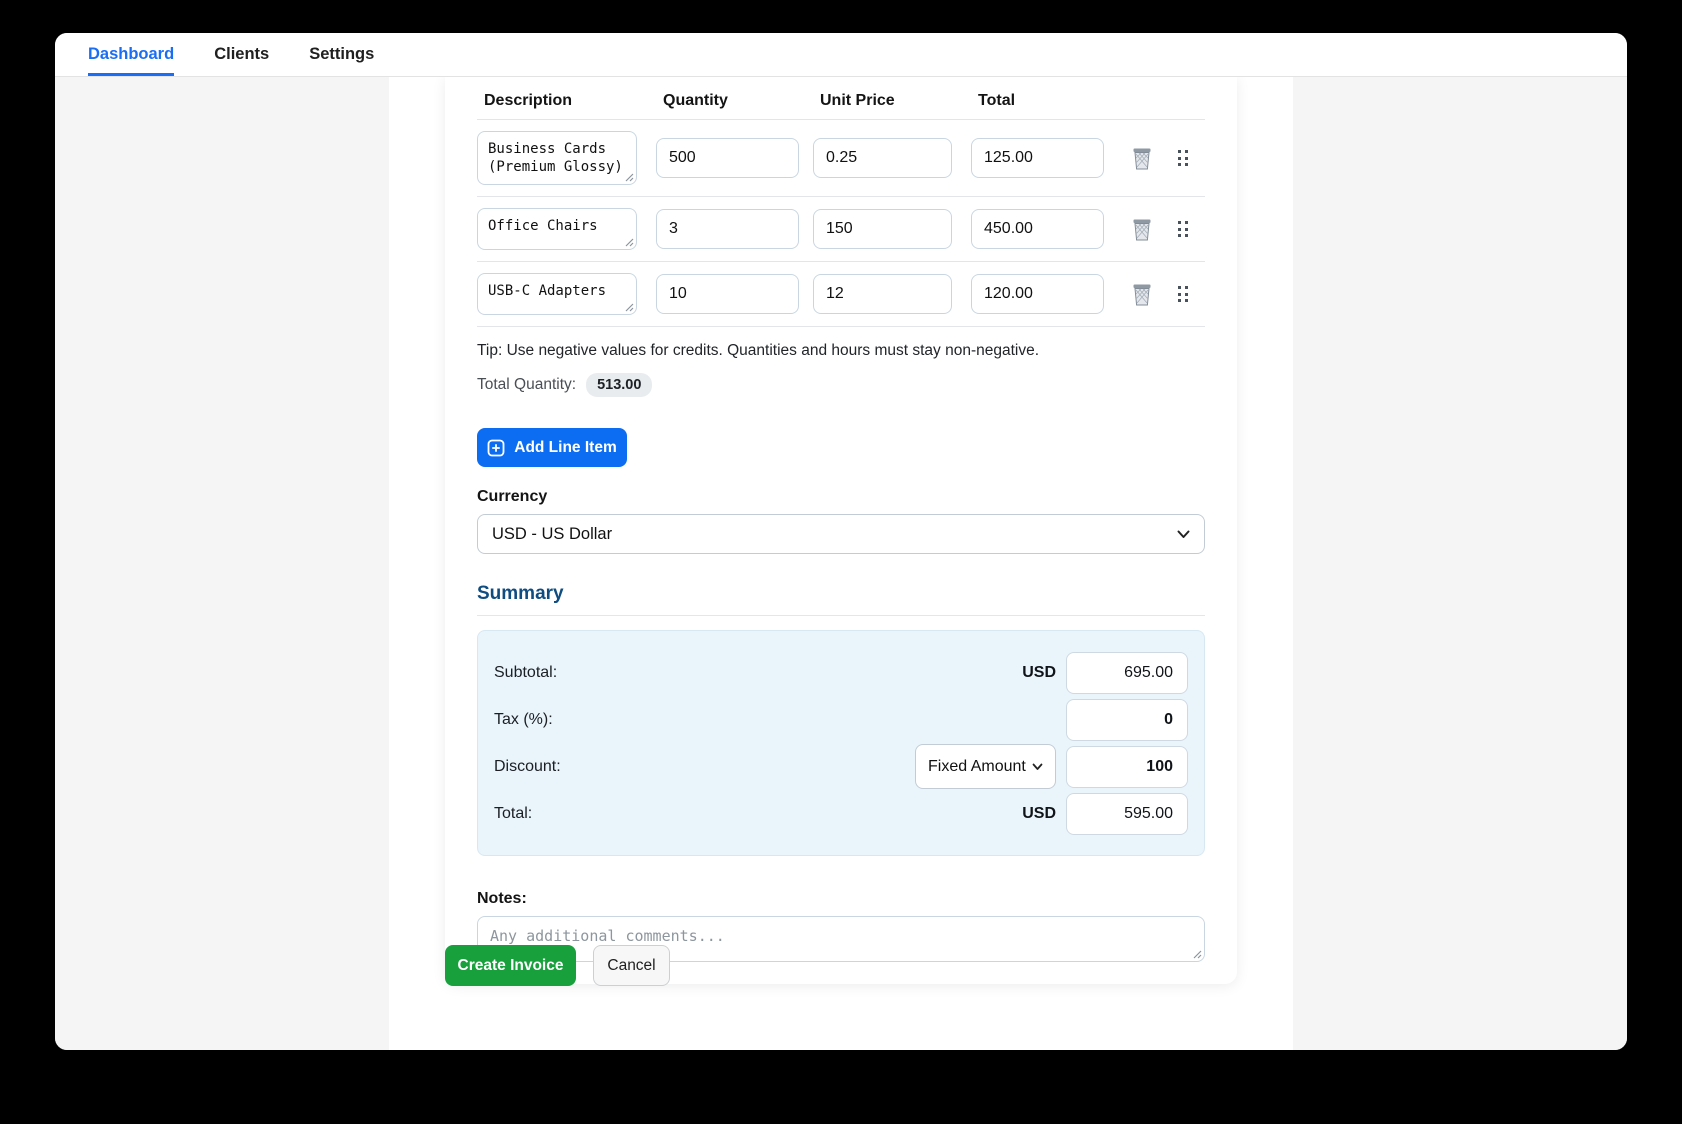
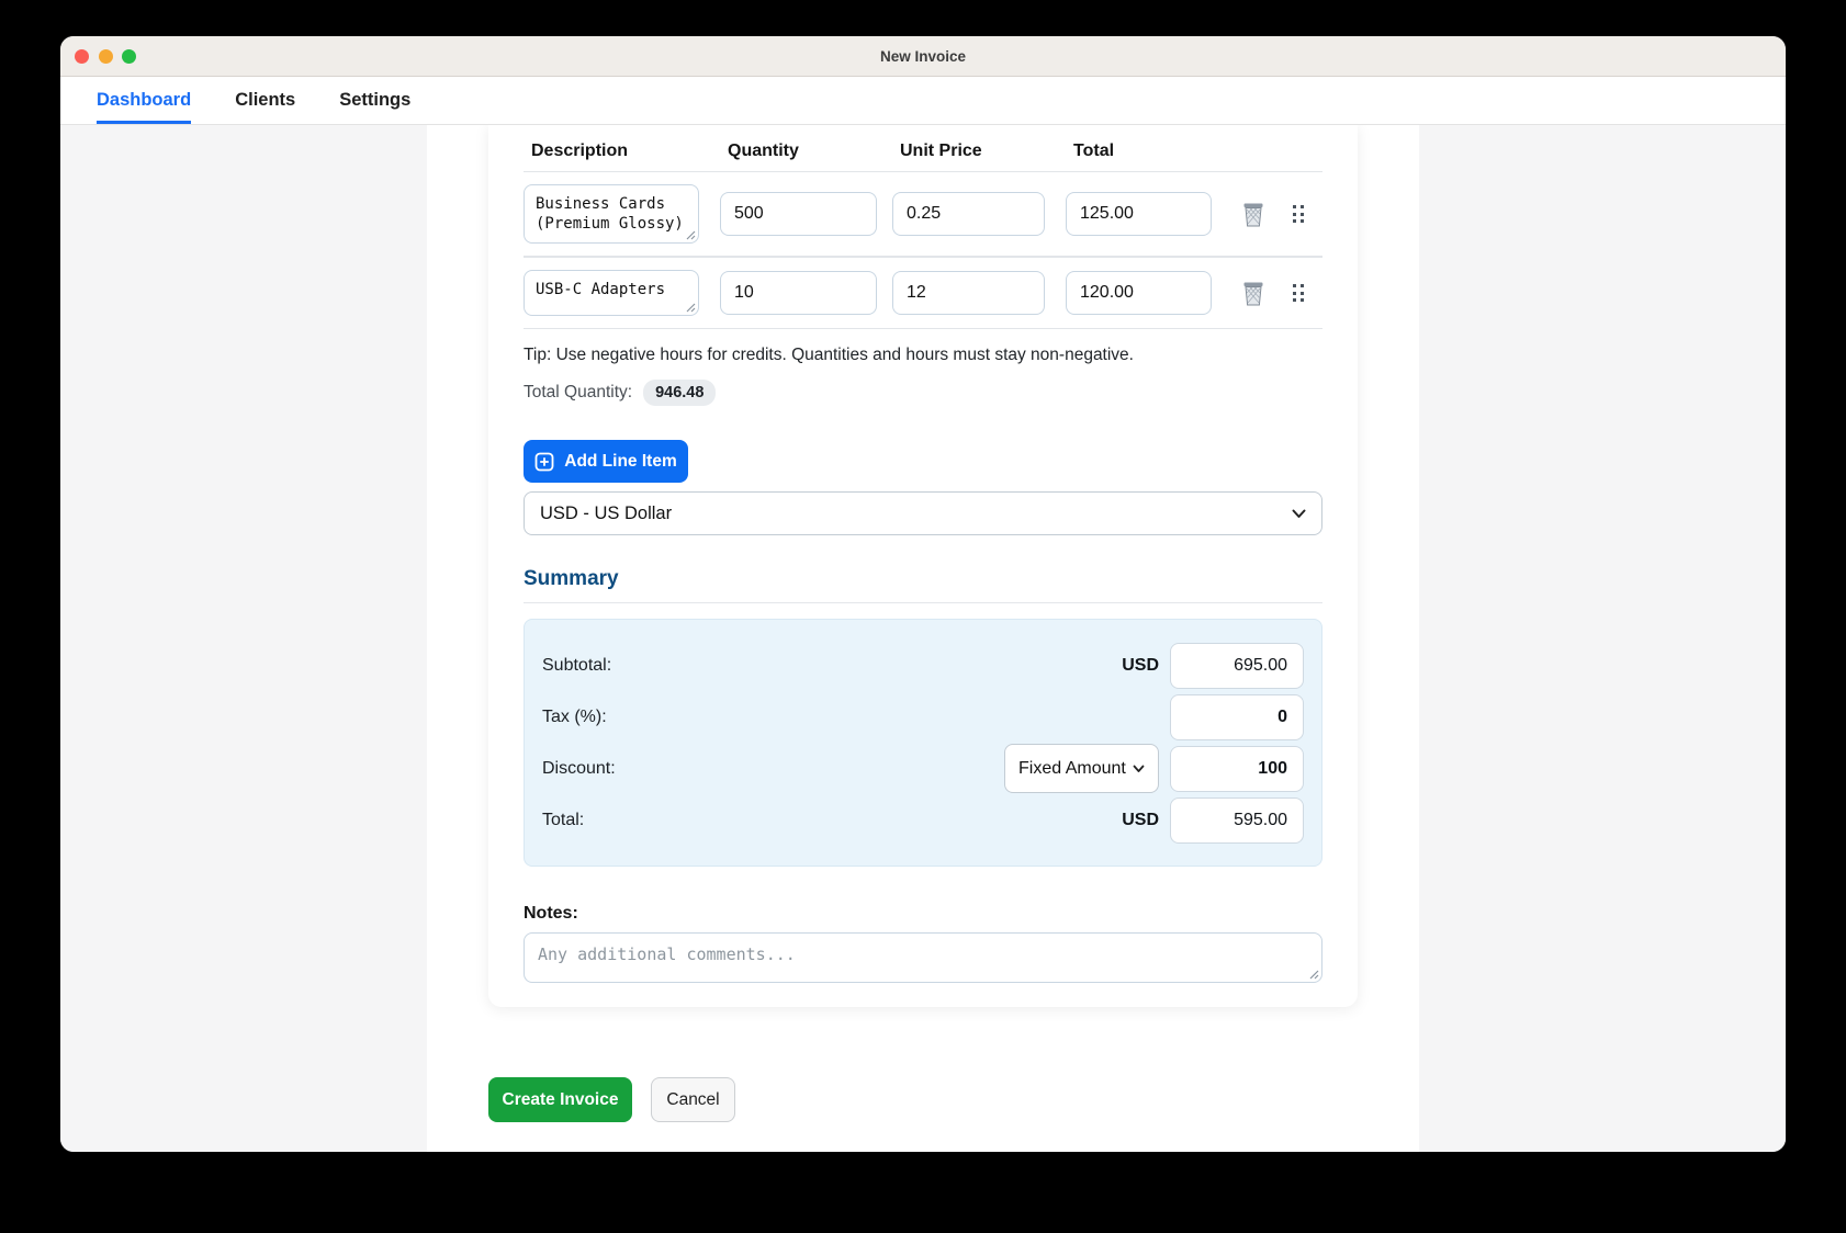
+ New Invoice
  Dashboard
  Clients
  Settings
  Description
  Quantity
  Unit Price
  Total
  500
  0.25
  125.00
- Office Chairs
- 3
- 150
- 450.00
  USB-C Adapters
  10
  12
  120.00
- Tip: Use negative values for credits. Quantities and hours must stay non-negative.
+ Tip: Use negative hours for credits. Quantities and hours must stay non-negative.
  Total Quantity:
- 513.00
+ 946.48
  Add Line Item
- Currency
  USD - US Dollar
  Summary
  Subtotal:
  USD
  695.00
  Tax (%):
  0
  Discount:
  Fixed Amount
  100
  Total:
  USD
  595.00
  Notes:
  Any additional comments...
  Create Invoice
  Cancel
